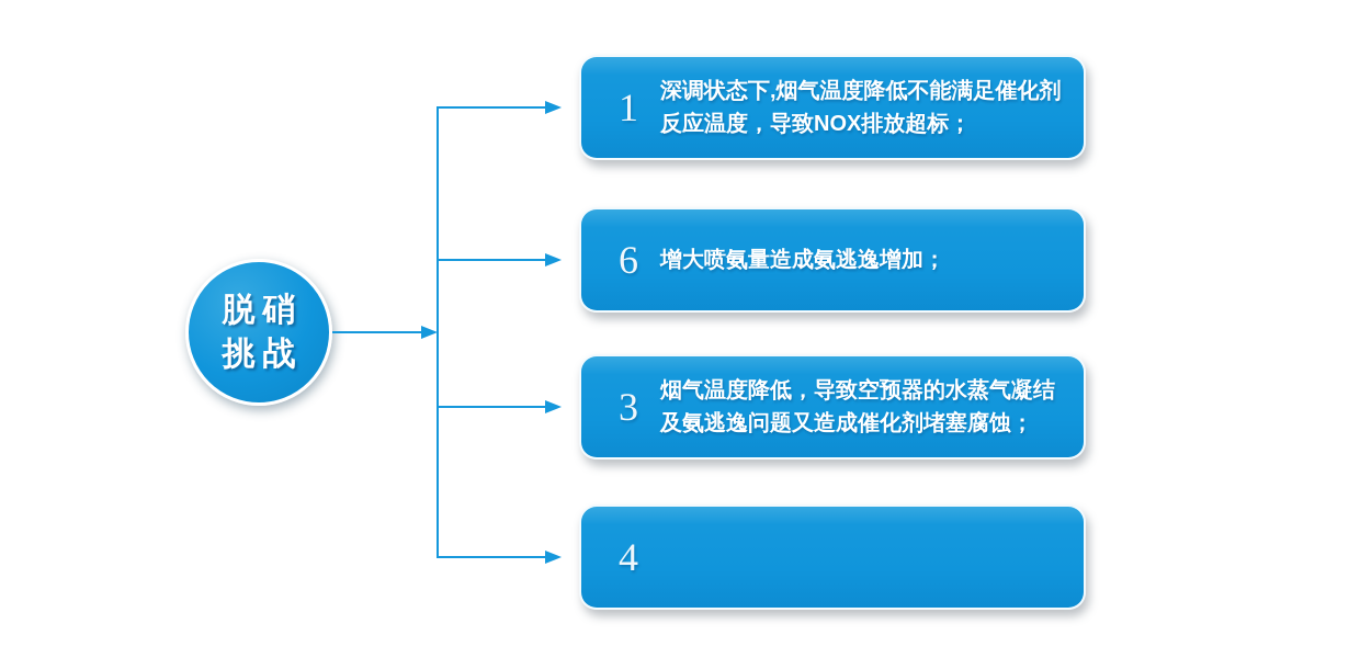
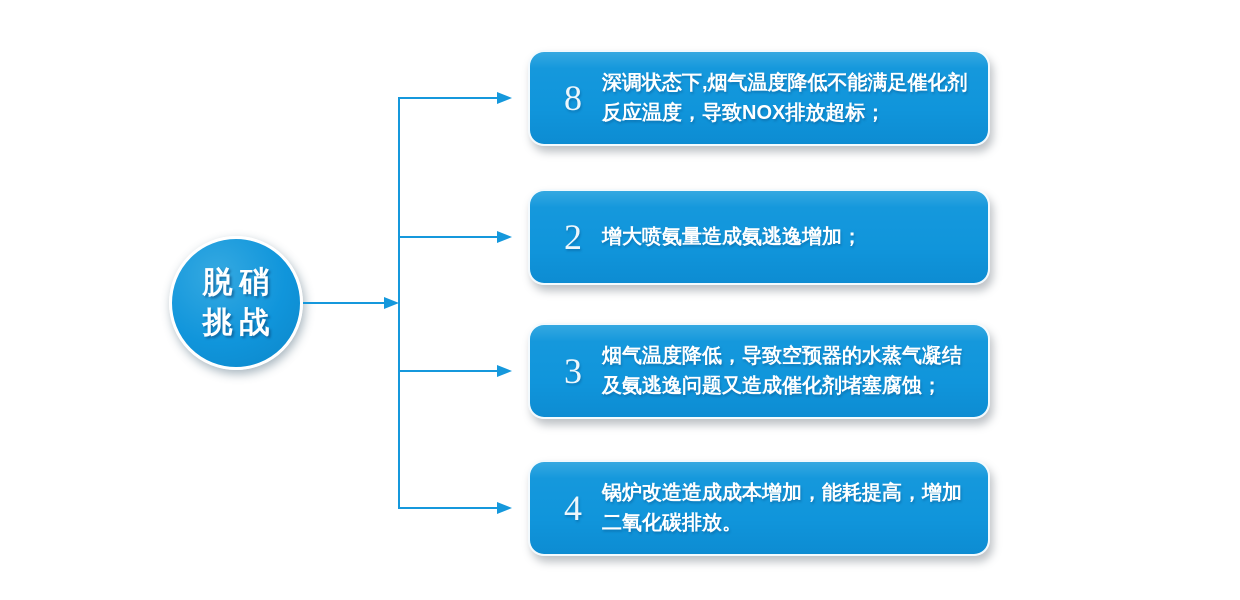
  脱硝
  挑战
- 1
+ 8
  深调状态下,烟气温度降低不能满足催化剂
  反应温度，导致NOX排放超标；
- 6
+ 2
  增大喷氨量造成氨逃逸增加；
  3
  烟气温度降低，导致空预器的水蒸气凝结
  及氨逃逸问题又造成催化剂堵塞腐蚀；
  4
+ 锅炉改造造成成本增加，能耗提高，增加
+ 二氧化碳排放。
